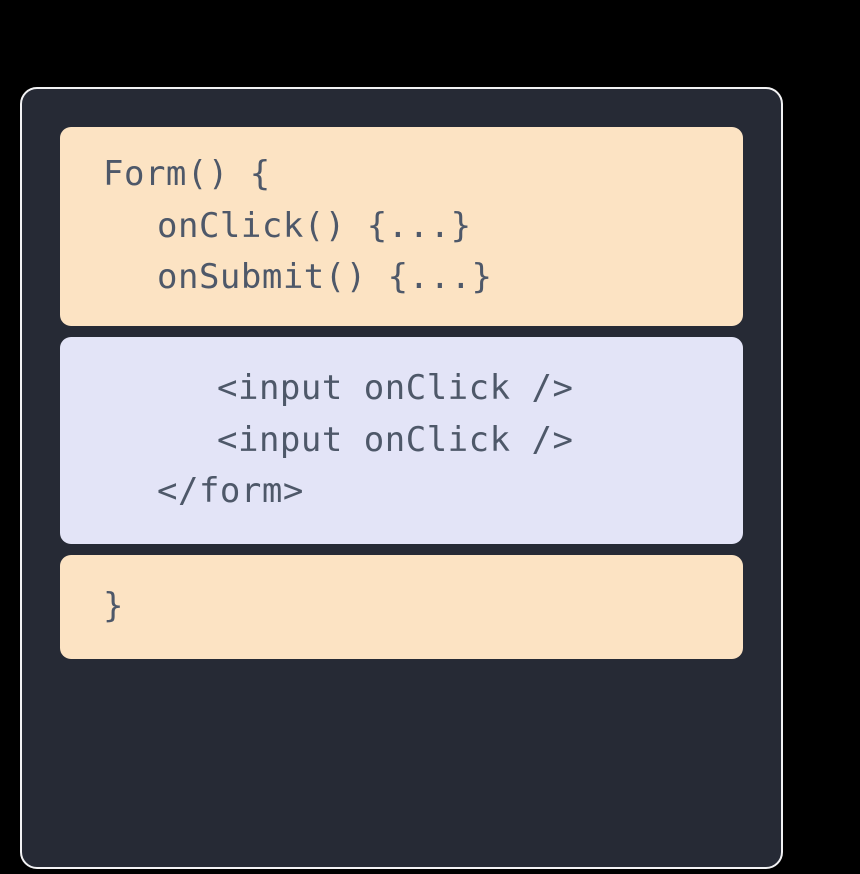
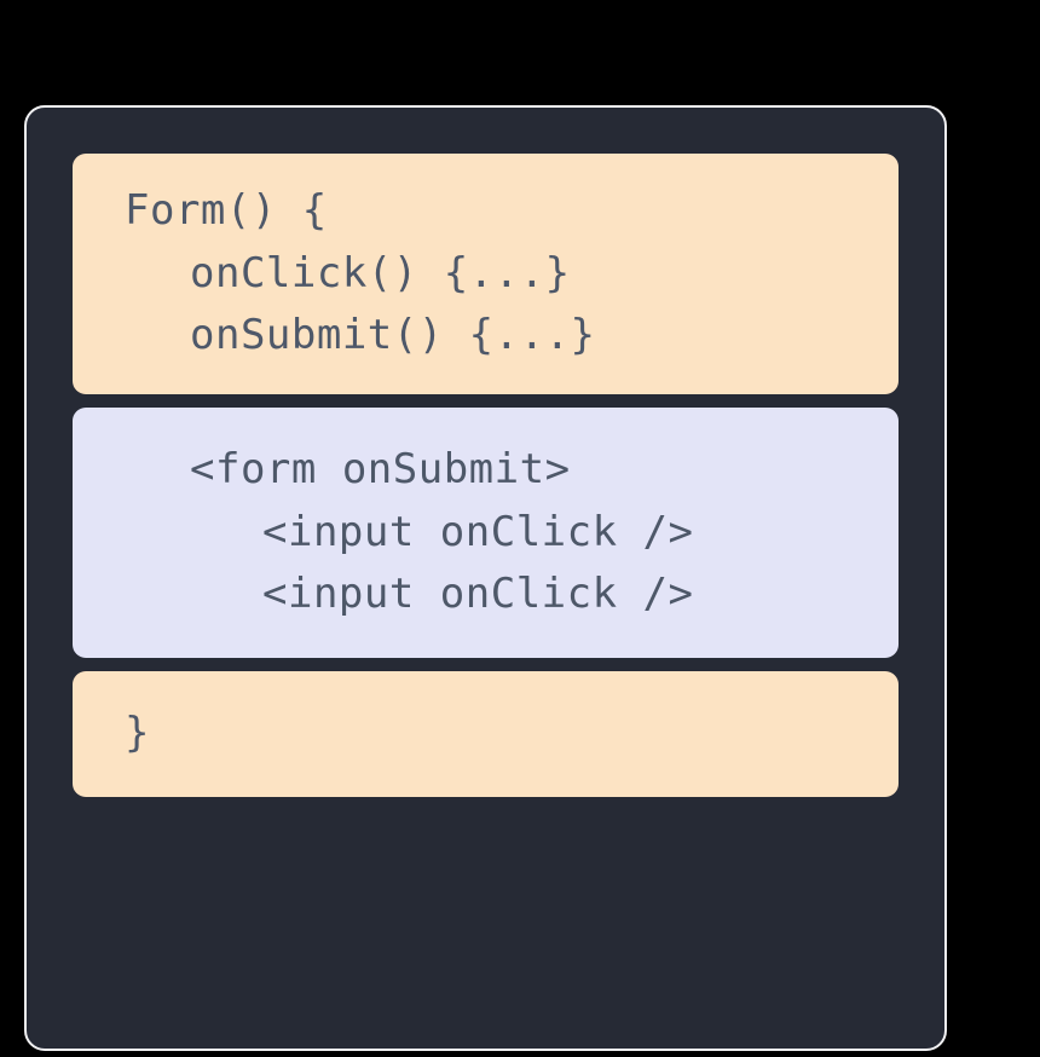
  Form() {
  onClick() {...}
  onSubmit() {...}
+ <form onSubmit>
  <input onClick />
  <input onClick />
- </form>
  }
